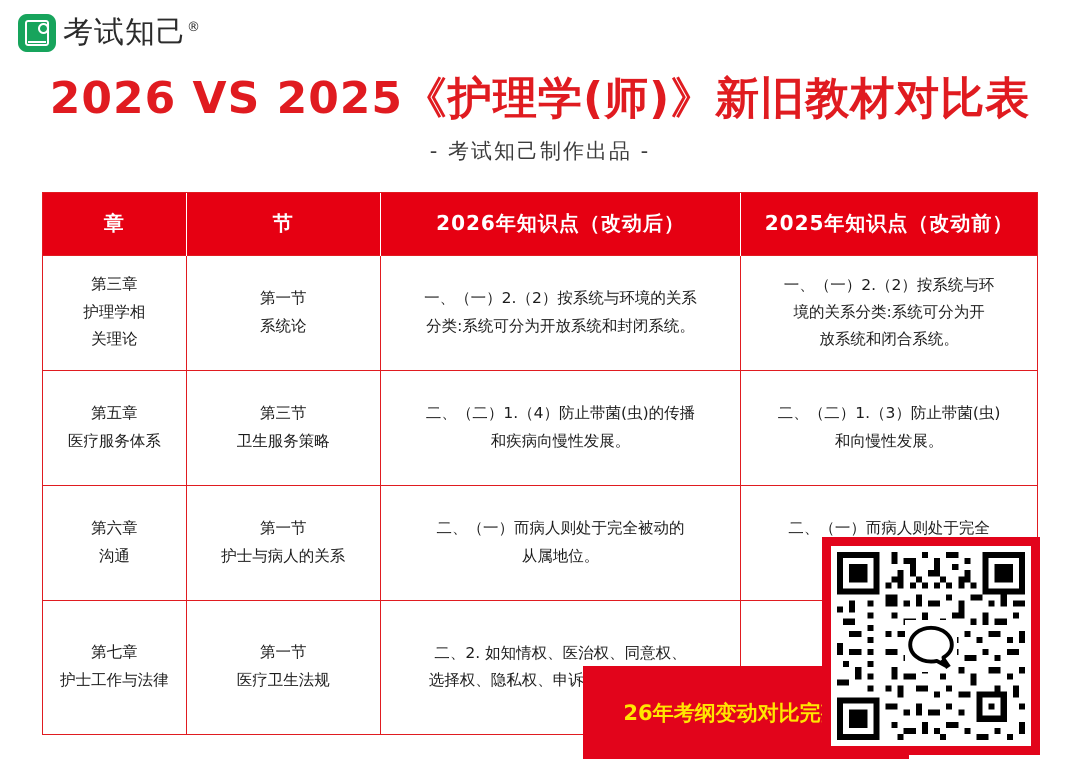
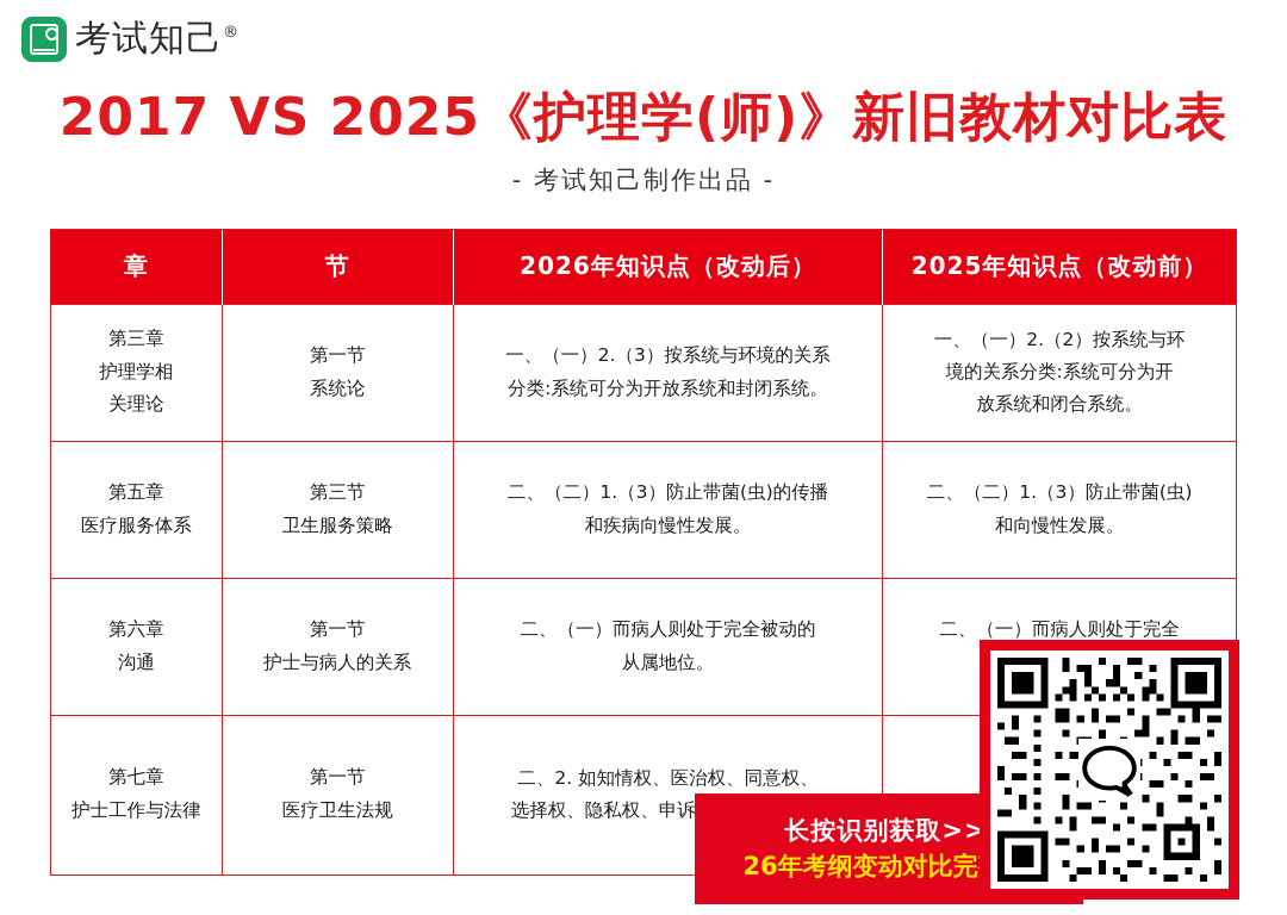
  考试知己®
- 2026 VS 2025《护理学(师)》新旧教材对比表
+ 2017 VS 2025《护理学(师)》新旧教材对比表
  - 考试知己制作出品 -
  章	节	2026年知识点（改动后）	2025年知识点（改动前）
- 第三章 护理学相 关理论	第一节 系统论	一、（一）2.（2）按系统与环境的关系 分类:系统可分为开放系统和封闭系统。	一、（一）2.（2）按系统与环 境的关系分类:系统可分为开 放系统和闭合系统。
+ 第三章 护理学相 关理论	第一节 系统论	一、（一）2.（3）按系统与环境的关系 分类:系统可分为开放系统和封闭系统。	一、（一）2.（2）按系统与环 境的关系分类:系统可分为开 放系统和闭合系统。
- 第五章 医疗服务体系	第三节 卫生服务策略	二、（二）1.（4）防止带菌(虫)的传播 和疾病向慢性发展。	二、（二）1.（3）防止带菌(虫) 和向慢性发展。
+ 第五章 医疗服务体系	第三节 卫生服务策略	二、（二）1.（3）防止带菌(虫)的传播 和疾病向慢性发展。	二、（二）1.（3）防止带菌(虫) 和向慢性发展。
  第六章 沟通	第一节 护士与病人的关系	二、（一）而病人则处于完全被动的 从属地位。	二、（一）而病人则处于完全
  第七章 护士工作与法律	第一节 医疗卫生法规	二、2. 如知情权、医治权、同意权、 选择权、隐私权、申诉
+ 长按识别获取>>
  26年考纲变动对比完
